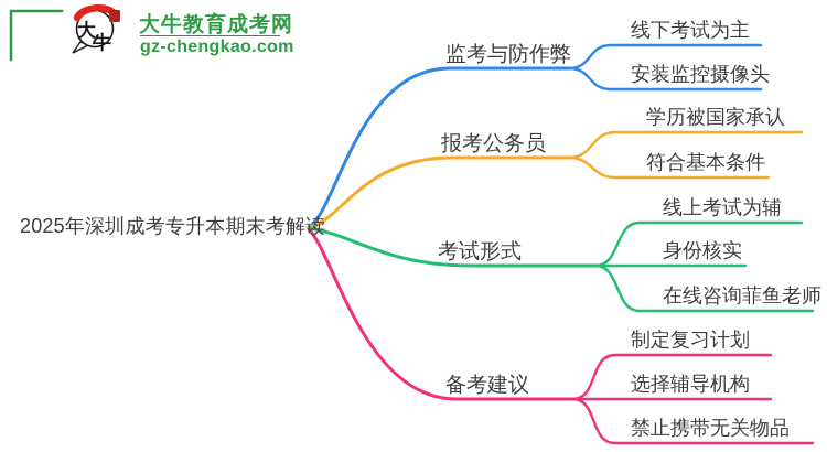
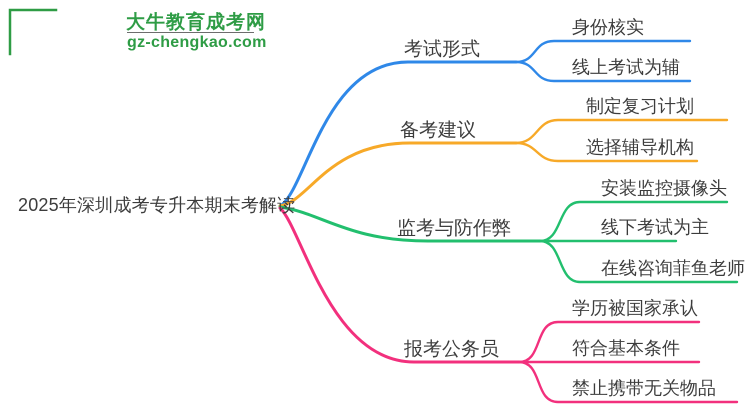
- 大
- 牛
  大牛教育成考网
  gz-chengkao.com
  2025年深圳成考专升本期末考解读
- 监考与防作弊
+ 考试形式
- 报考公务员
+ 备考建议
- 考试形式
+ 监考与防作弊
- 备考建议
+ 报考公务员
- 线下考试为主
+ 身份核实
- 安装监控摄像头
+ 线上考试为辅
- 学历被国家承认
+ 制定复习计划
- 符合基本条件
+ 选择辅导机构
- 线上考试为辅
+ 安装监控摄像头
- 身份核实
+ 线下考试为主
  在线咨询菲鱼老师
- 制定复习计划
+ 学历被国家承认
- 选择辅导机构
+ 符合基本条件
  禁止携带无关物品
